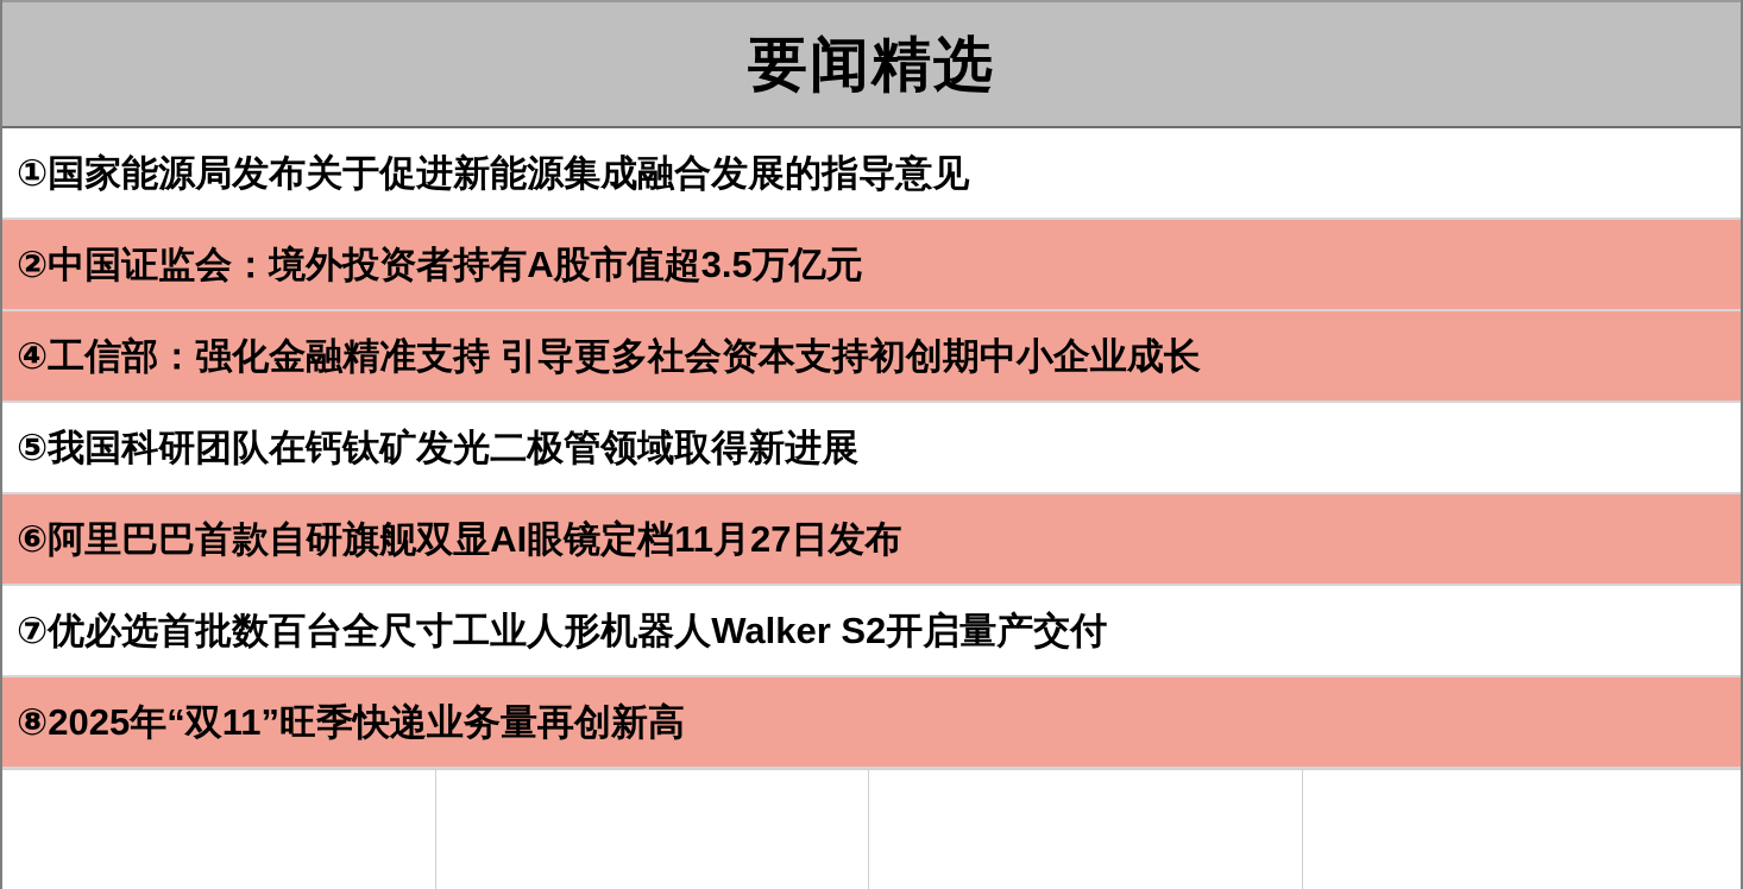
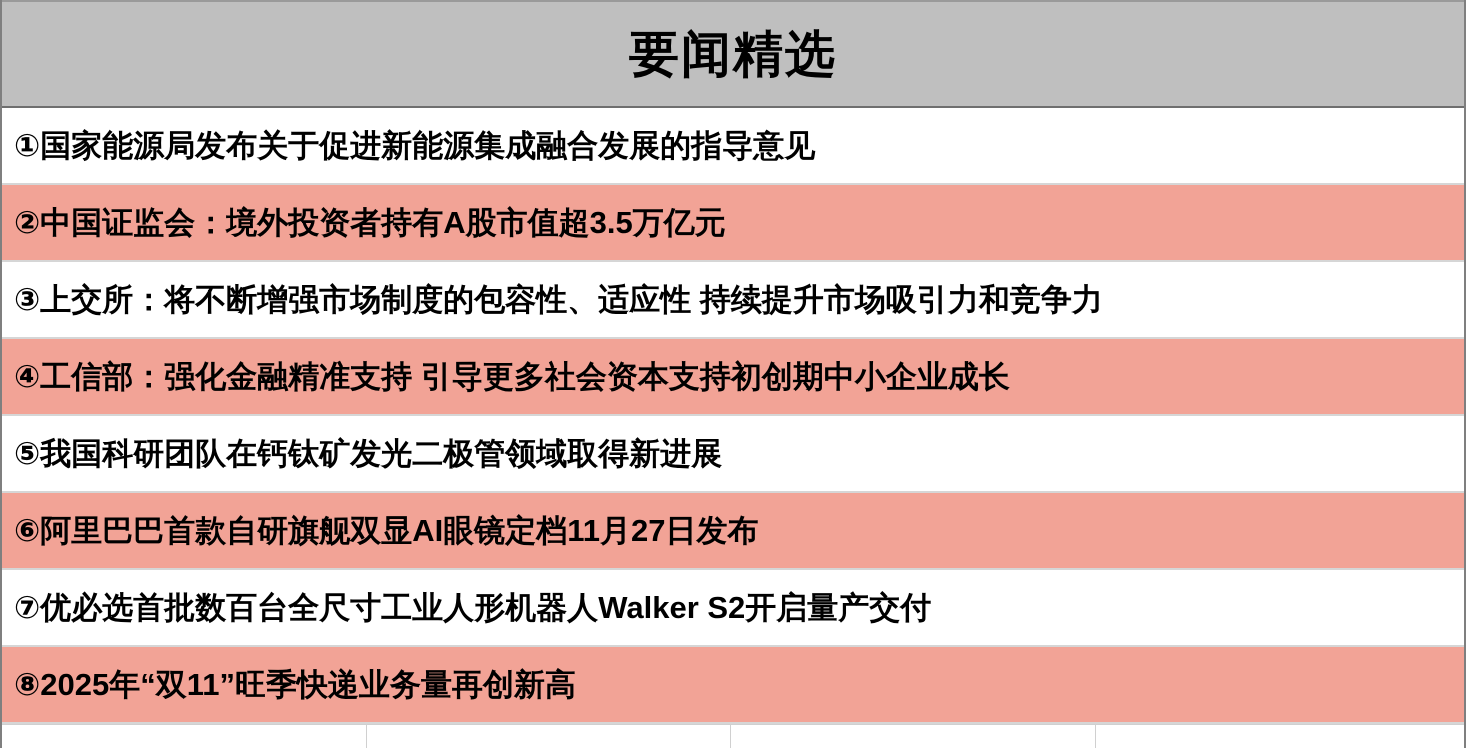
  要闻精选
  ①国家能源局发布关于促进新能源集成融合发展的指导意见
  ②中国证监会：境外投资者持有A股市值超3.5万亿元
+ ③上交所：将不断增强市场制度的包容性、适应性 持续提升市场吸引力和竞争力
  ④工信部：强化金融精准支持 引导更多社会资本支持初创期中小企业成长
  ⑤我国科研团队在钙钛矿发光二极管领域取得新进展
  ⑥阿里巴巴首款自研旗舰双显AI眼镜定档11月27日发布
  ⑦优必选首批数百台全尺寸工业人形机器人Walker S2开启量产交付
  ⑧2025年“双11”旺季快递业务量再创新高
